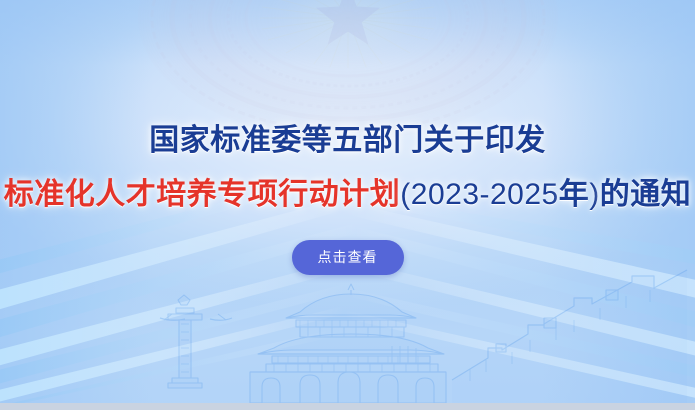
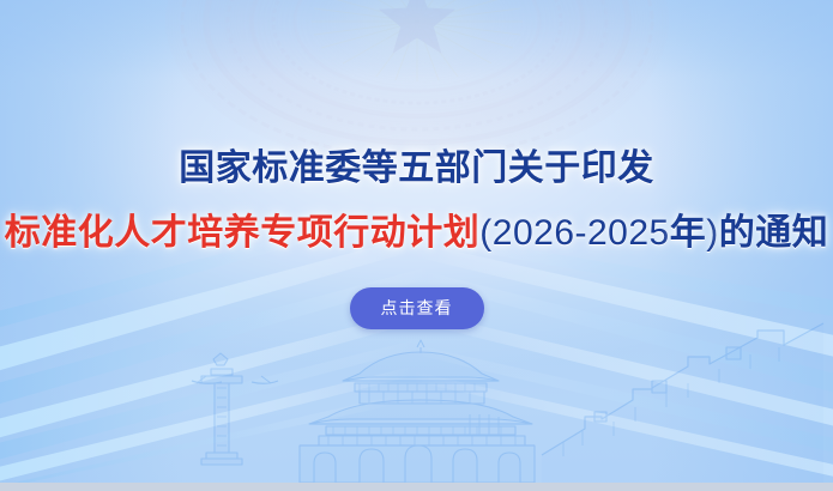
  国家标准委等五部门关于印发
- 标准化人才培养专项行动计划(2023-2025年)的通知
+ 标准化人才培养专项行动计划(2026-2025年)的通知
  点击查看
